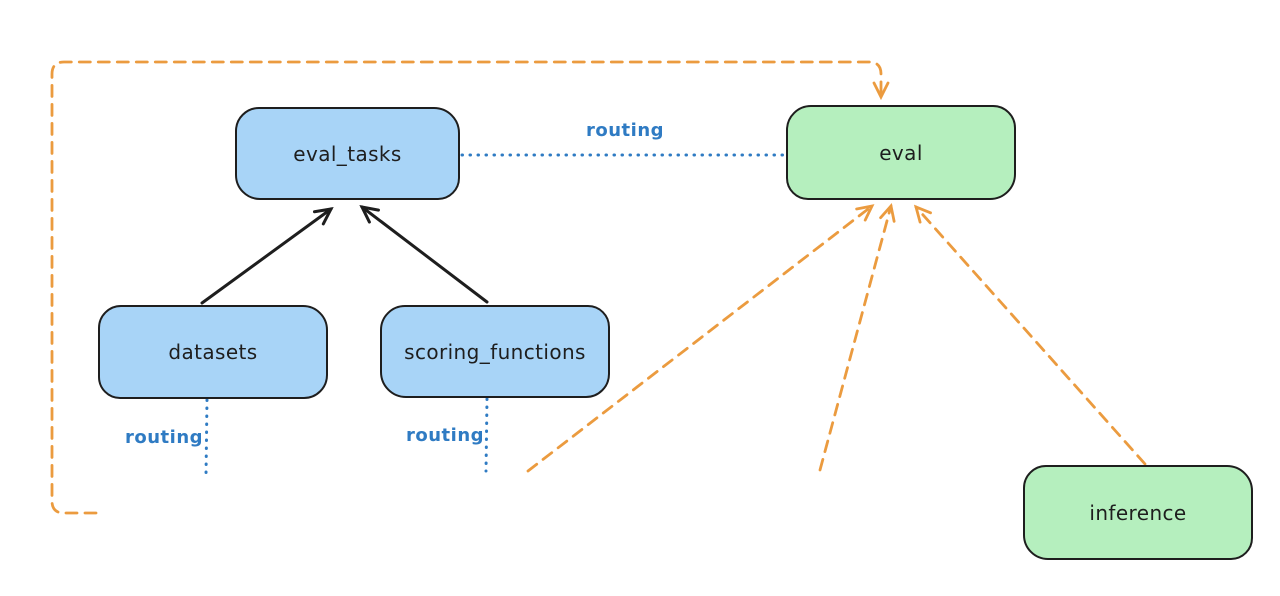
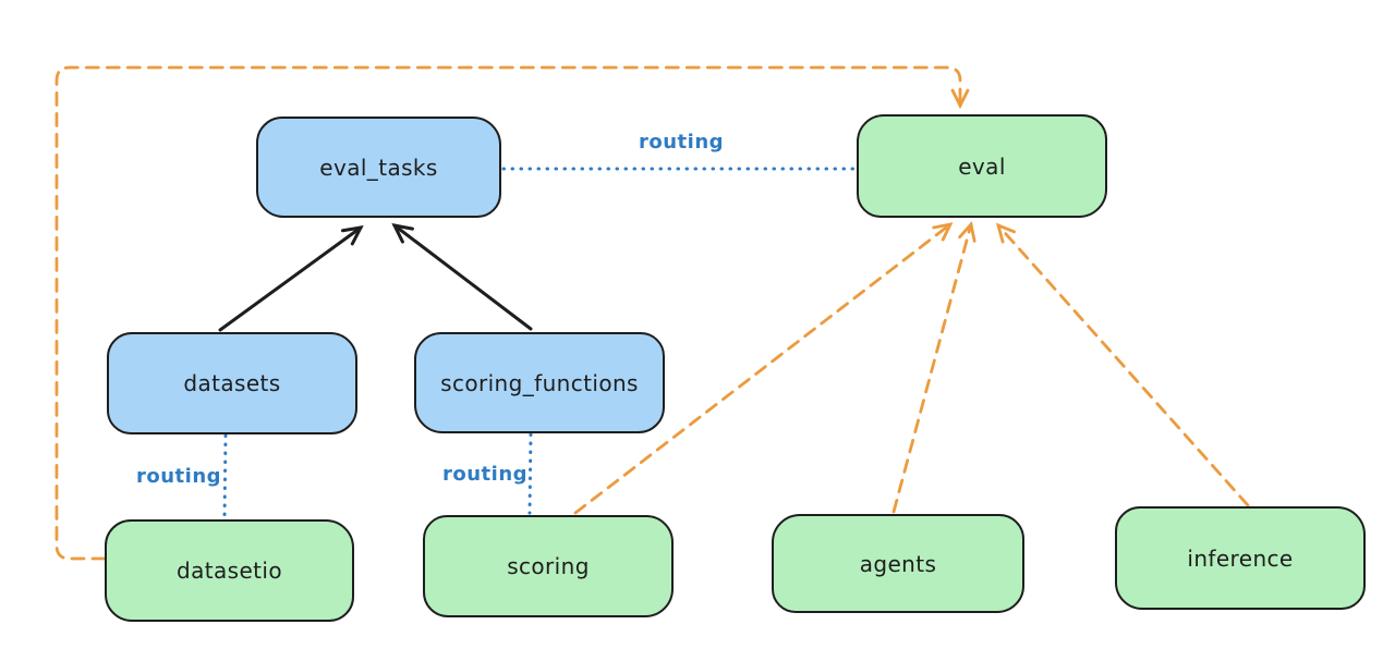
  eval_tasks
  eval
  datasets
  scoring_functions
+ datasetio
+ scoring
+ agents
  inference
  routing
  routing
  routing
